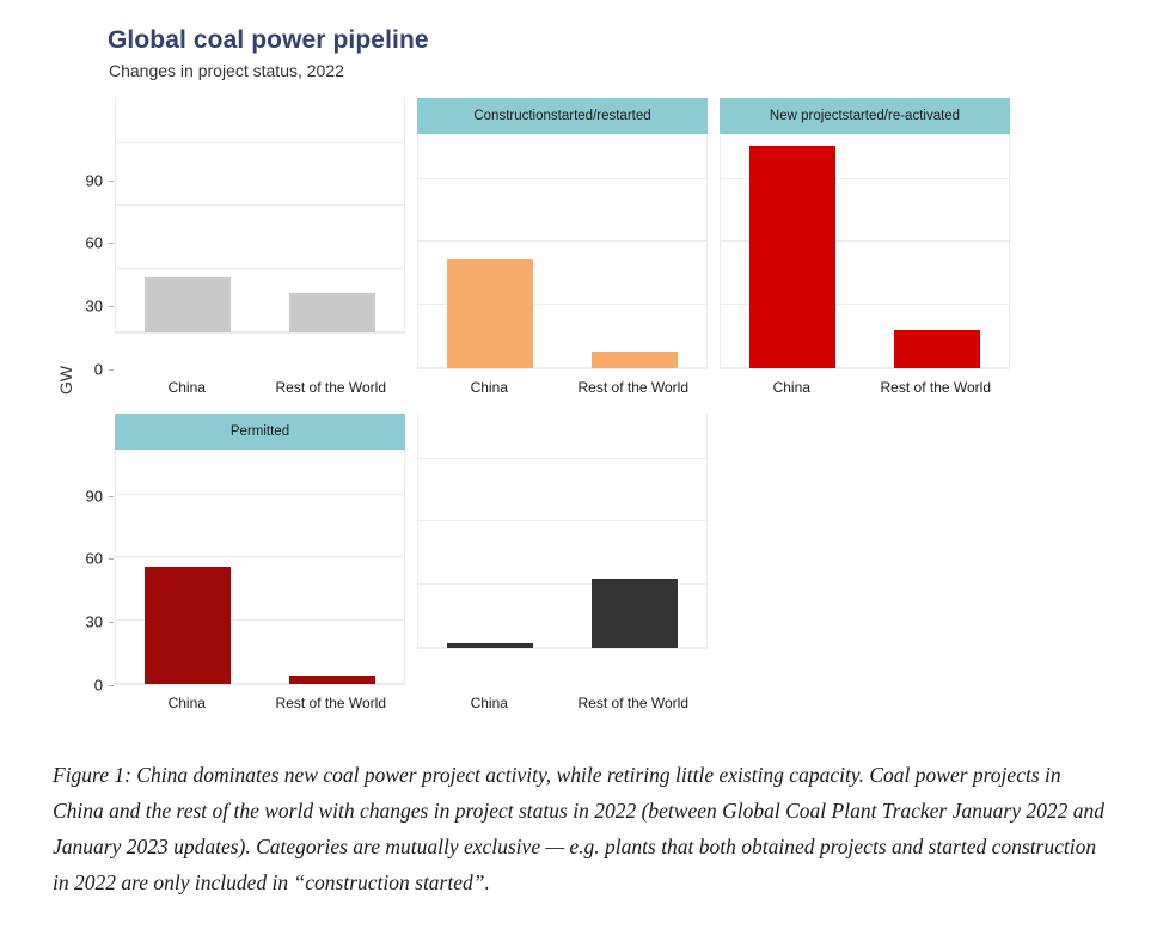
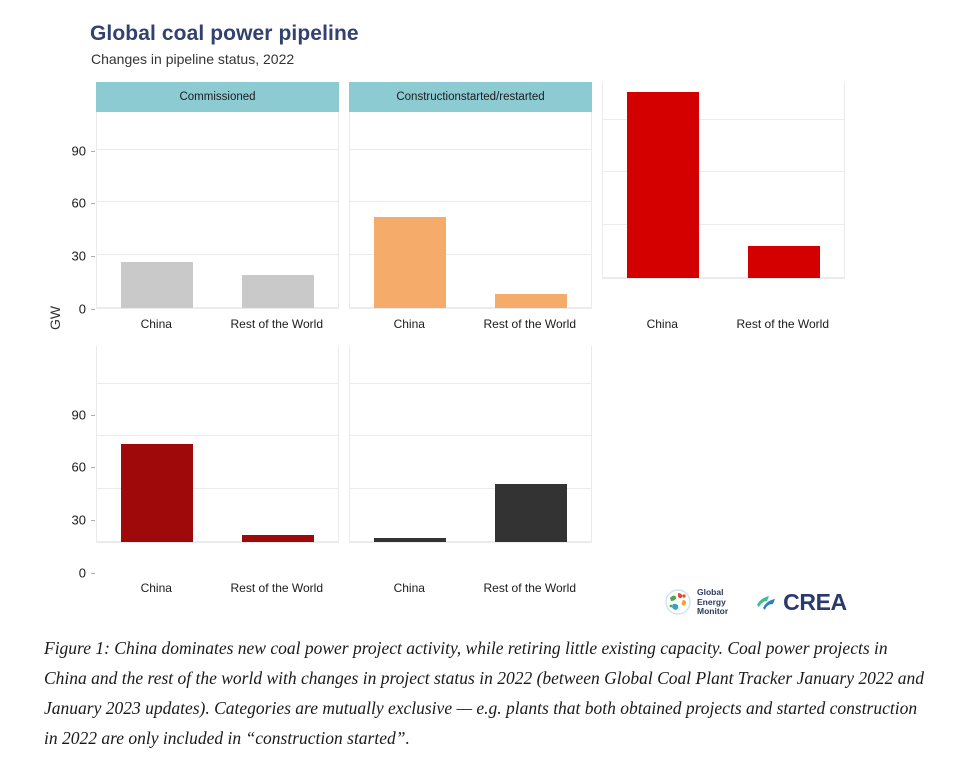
  Global coal power pipeline
- Changes in project status, 2022
+ Changes in pipeline status, 2022
+ Commissioned
  China
  Rest of the World
  Construction
  started/restarted
  China
  Rest of the World
- New project
- started/re-activated
  China
  Rest of the World
- Permitted
  China
  Rest of the World
  China
  Rest of the World
  0
  30
  60
  90
  0
  30
  60
  90
+ Global
+ Energy
+ Monitor
+ CREA
  Figure 1: China dominates new coal power project activity, while retiring little existing capacity. Coal power projects in China and the rest of the world with changes in project status in 2022 (between Global Coal Plant Tracker January 2022 and January 2023 updates). Categories are mutually exclusive — e.g. plants that both obtained projects and started construction in 2022 are only included in “construction started”.
